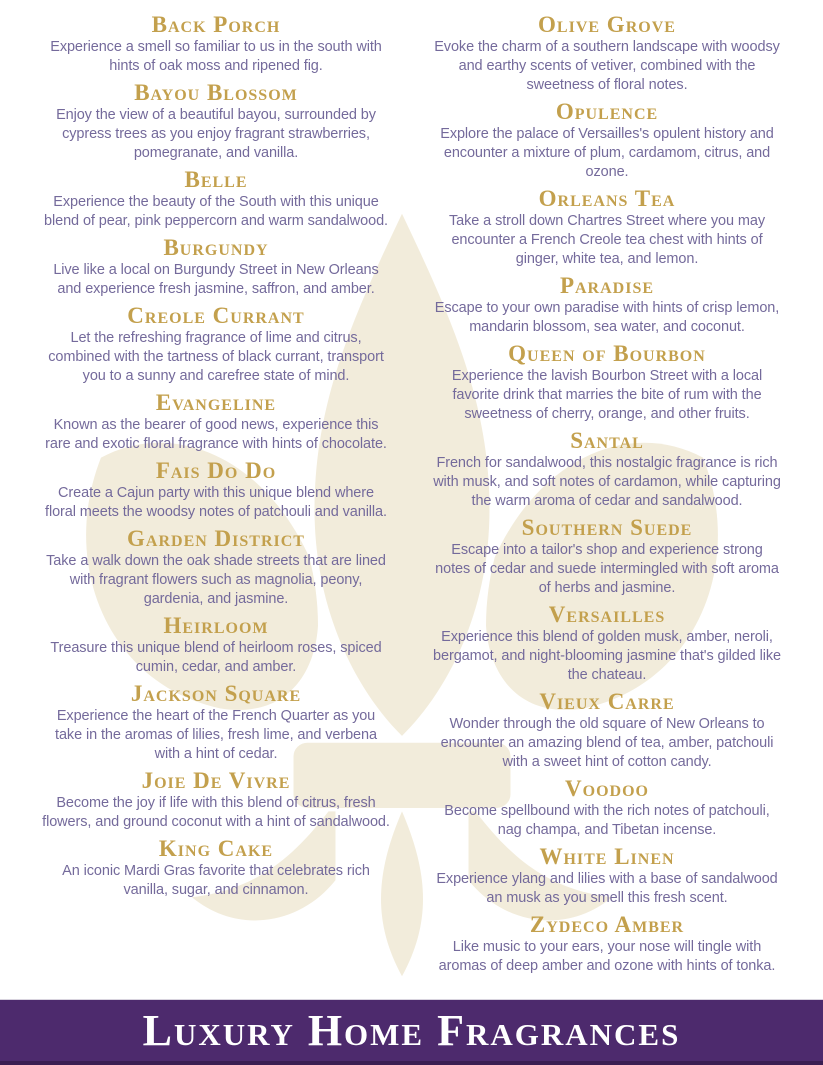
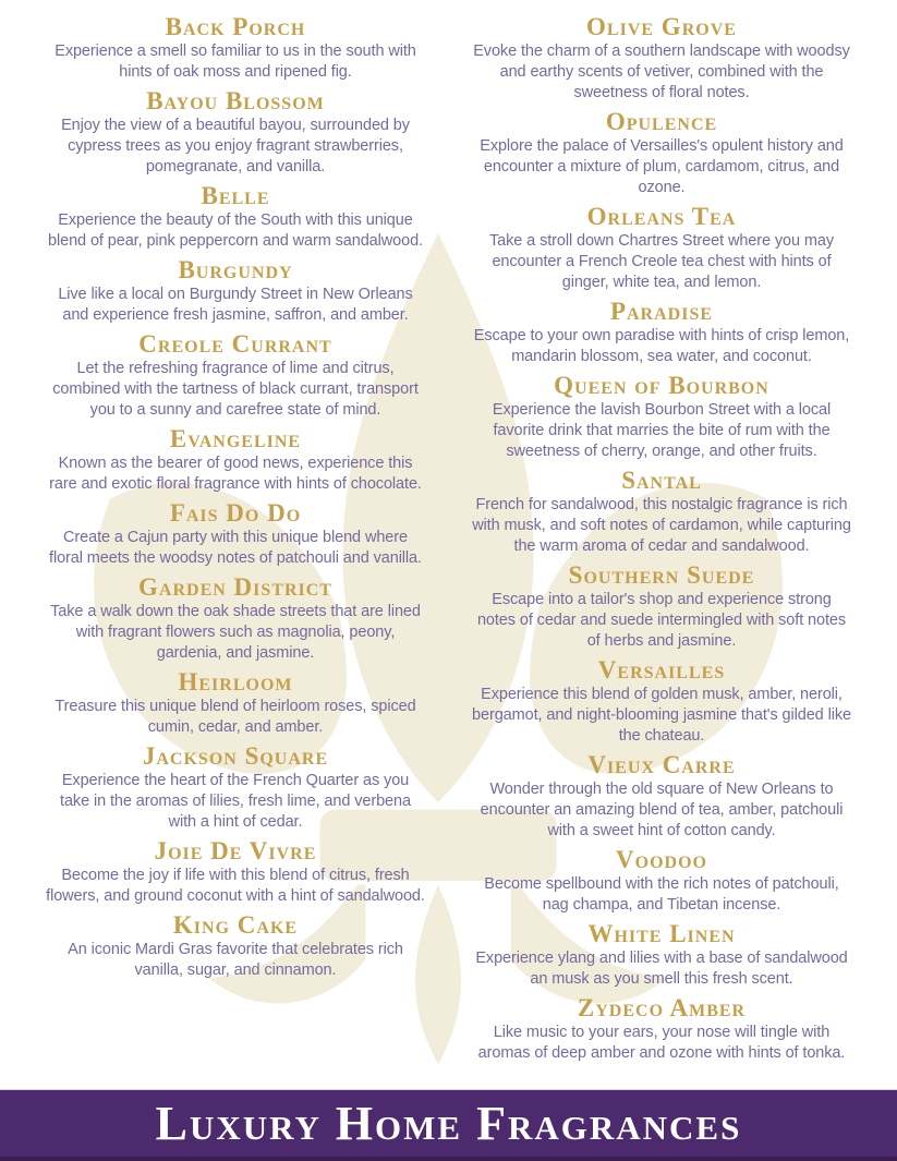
  Back Porch
  Experience a smell so familiar to us in the south with hints of oak moss and ripened fig.
  Bayou Blossom
  Enjoy the view of a beautiful bayou, surrounded by cypress trees as you enjoy fragrant strawberries, pomegranate, and vanilla.
  Belle
  Experience the beauty of the South with this unique blend of pear, pink peppercorn and warm sandalwood.
  Burgundy
  Live like a local on Burgundy Street in New Orleans and experience fresh jasmine, saffron, and amber.
  Creole Currant
  Let the refreshing fragrance of lime and citrus, combined with the tartness of black currant, transport you to a sunny and carefree state of mind.
  Evangeline
  Known as the bearer of good news, experience this rare and exotic floral fragrance with hints of chocolate.
  Fais Do Do
  Create a Cajun party with this unique blend where floral meets the woodsy notes of patchouli and vanilla.
  Garden District
  Take a walk down the oak shade streets that are lined with fragrant flowers such as magnolia, peony, gardenia, and jasmine.
  Heirloom
  Treasure this unique blend of heirloom roses, spiced cumin, cedar, and amber.
  Jackson Square
  Experience the heart of the French Quarter as you take in the aromas of lilies, fresh lime, and verbena with a hint of cedar.
  Joie De Vivre
  Become the joy if life with this blend of citrus, fresh flowers, and ground coconut with a hint of sandalwood.
  King Cake
  An iconic Mardi Gras favorite that celebrates rich vanilla, sugar, and cinnamon.
  Olive Grove
  Evoke the charm of a southern landscape with woodsy and earthy scents of vetiver, combined with the sweetness of floral notes.
  Opulence
  Explore the palace of Versailles's opulent history and encounter a mixture of plum, cardamom, citrus, and ozone.
  Orleans Tea
  Take a stroll down Chartres Street where you may encounter a French Creole tea chest with hints of ginger, white tea, and lemon.
  Paradise
  Escape to your own paradise with hints of crisp lemon, mandarin blossom, sea water, and coconut.
  Queen of Bourbon
  Experience the lavish Bourbon Street with a local favorite drink that marries the bite of rum with the sweetness of cherry, orange, and other fruits.
  Santal
  French for sandalwood, this nostalgic fragrance is rich with musk, and soft notes of cardamon, while capturing the warm aroma of cedar and sandalwood.
  Southern Suede
- Escape into a tailor's shop and experience strong notes of cedar and suede intermingled with soft aroma of herbs and jasmine.
+ Escape into a tailor's shop and experience strong notes of cedar and suede intermingled with soft notes of herbs and jasmine.
  Versailles
  Experience this blend of golden musk, amber, neroli, bergamot, and night-blooming jasmine that's gilded like the chateau.
  Vieux Carre
  Wonder through the old square of New Orleans to encounter an amazing blend of tea, amber, patchouli with a sweet hint of cotton candy.
  Voodoo
  Become spellbound with the rich notes of patchouli, nag champa, and Tibetan incense.
  White Linen
  Experience ylang and lilies with a base of sandalwood an musk as you smell this fresh scent.
  Zydeco Amber
  Like music to your ears, your nose will tingle with aromas of deep amber and ozone with hints of tonka.
  Luxury Home Fragrances
